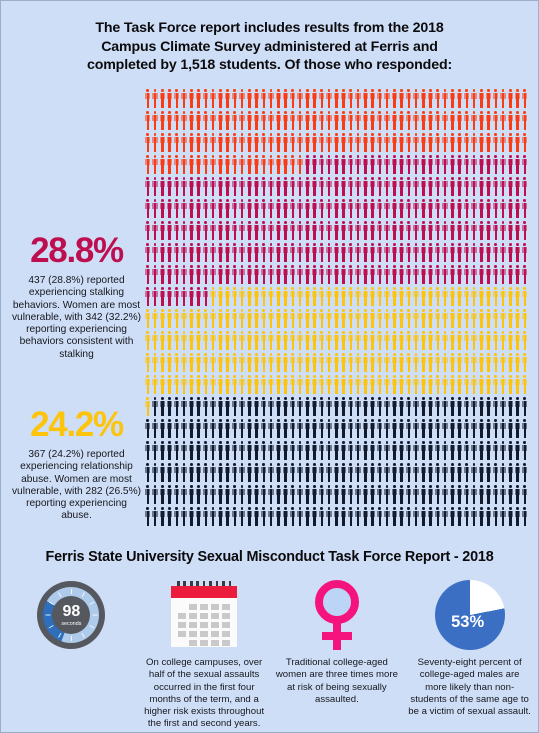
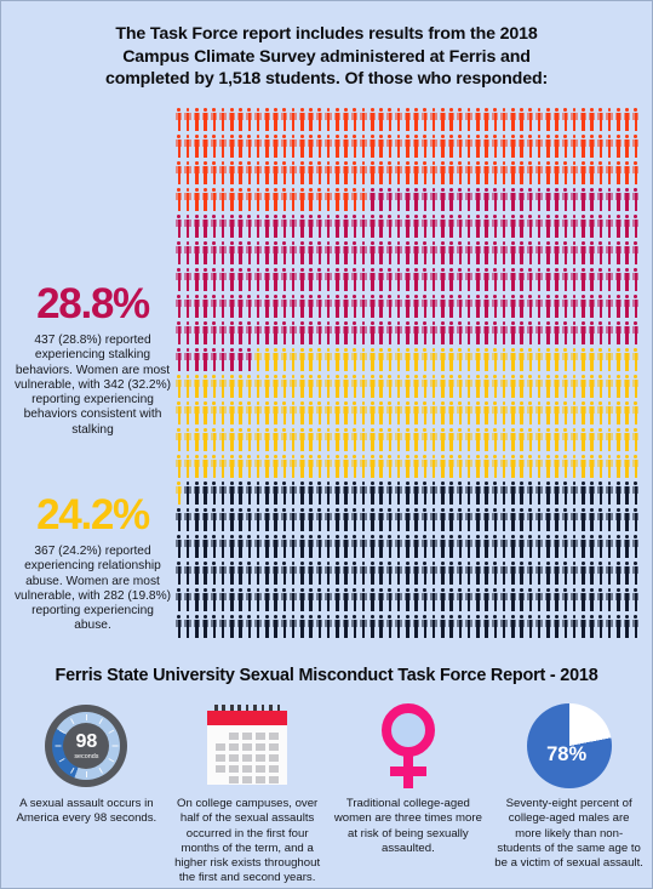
  The Task Force report includes results from the 2018
  Campus Climate Survey administered at Ferris and
  completed by 1,518 students. Of those who responded:
  28.8%
  437 (28.8%) reported experiencing stalking behaviors. Women are most vulnerable, with 342 (32.2%) reporting experiencing behaviors consistent with stalking
  24.2%
- 367 (24.2%) reported experiencing relationship abuse. Women are most vulnerable, with 282 (26.5%) reporting experiencing abuse.
+ 367 (24.2%) reported experiencing relationship abuse. Women are most vulnerable, with 282 (19.8%) reporting experiencing abuse.
  Ferris State University Sexual Misconduct Task Force Report - 2018
  98
+ A sexual assault occurs in America every 98 seconds.
  On college campuses, over half of the sexual assaults occurred in the first four months of the term, and a higher risk exists throughout the first and second years.
  Traditional college-aged women are three times more at risk of being sexually assaulted.
- 53%
+ 78%
  Seventy-eight percent of college-aged males are more likely than non-students of the same age to be a victim of sexual assault.
